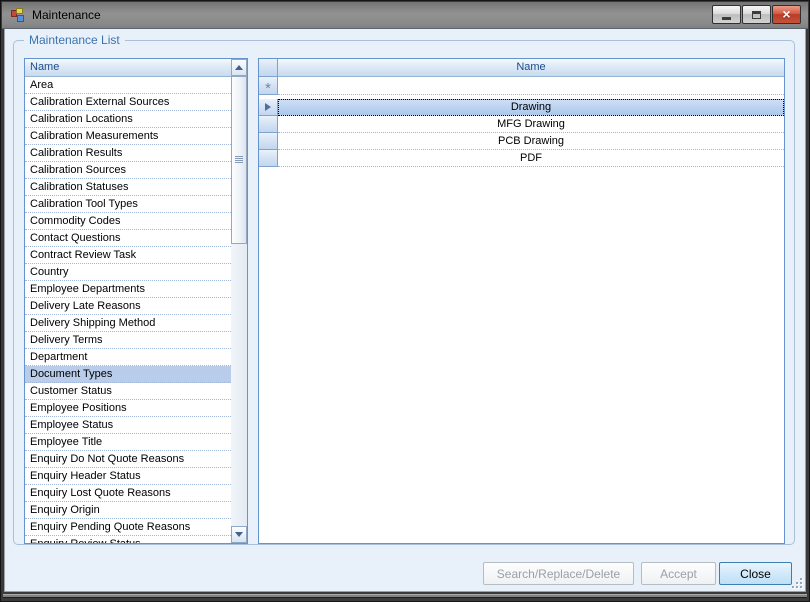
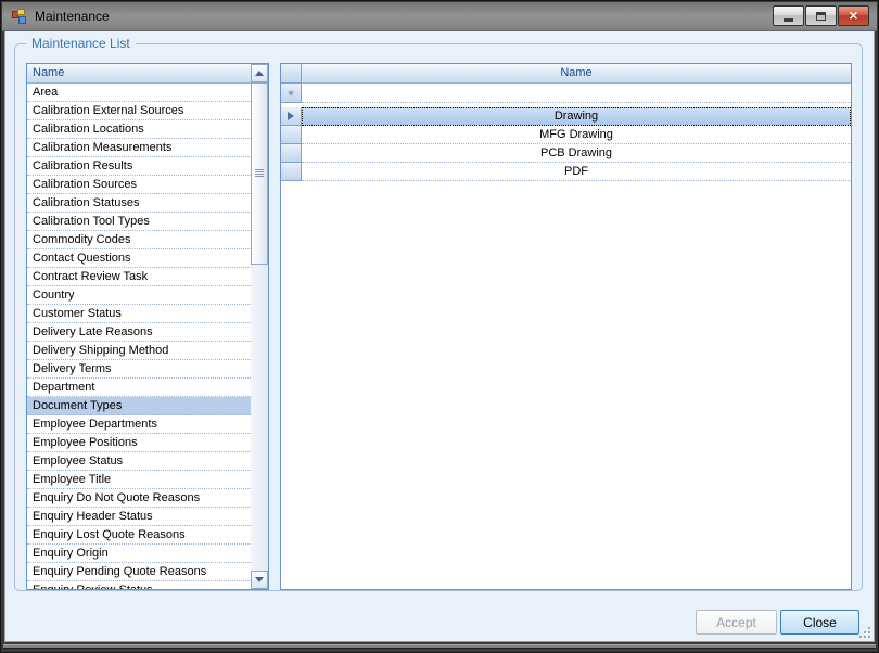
  Maintenance
  ×
  Maintenance List
  Name
  Area
  Calibration External Sources
  Calibration Locations
  Calibration Measurements
  Calibration Results
  Calibration Sources
  Calibration Statuses
  Calibration Tool Types
  Commodity Codes
  Contact Questions
  Contract Review Task
  Country
- Employee Departments
+ Customer Status
  Delivery Late Reasons
  Delivery Shipping Method
  Delivery Terms
  Department
  Document Types
- Customer Status
+ Employee Departments
  Employee Positions
  Employee Status
  Employee Title
  Enquiry Do Not Quote Reasons
  Enquiry Header Status
  Enquiry Lost Quote Reasons
  Enquiry Origin
  Enquiry Pending Quote Reasons
  Name
  *
  Drawing
  MFG Drawing
  PCB Drawing
  PDF
- Search/Replace/Delete
  Accept
  Close
